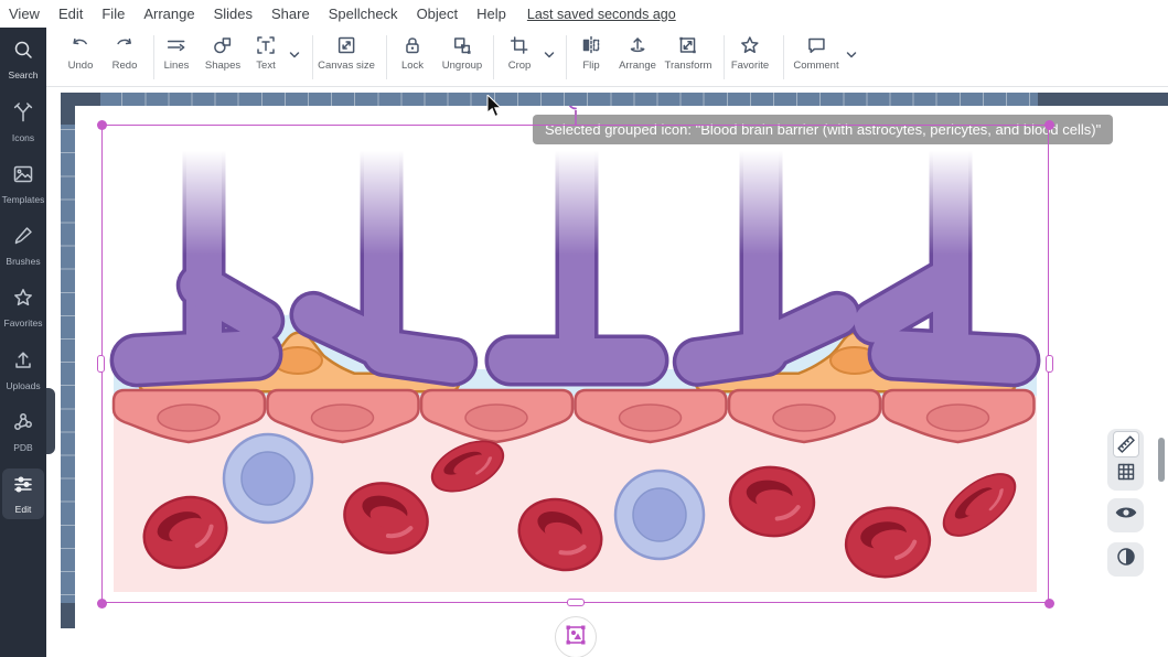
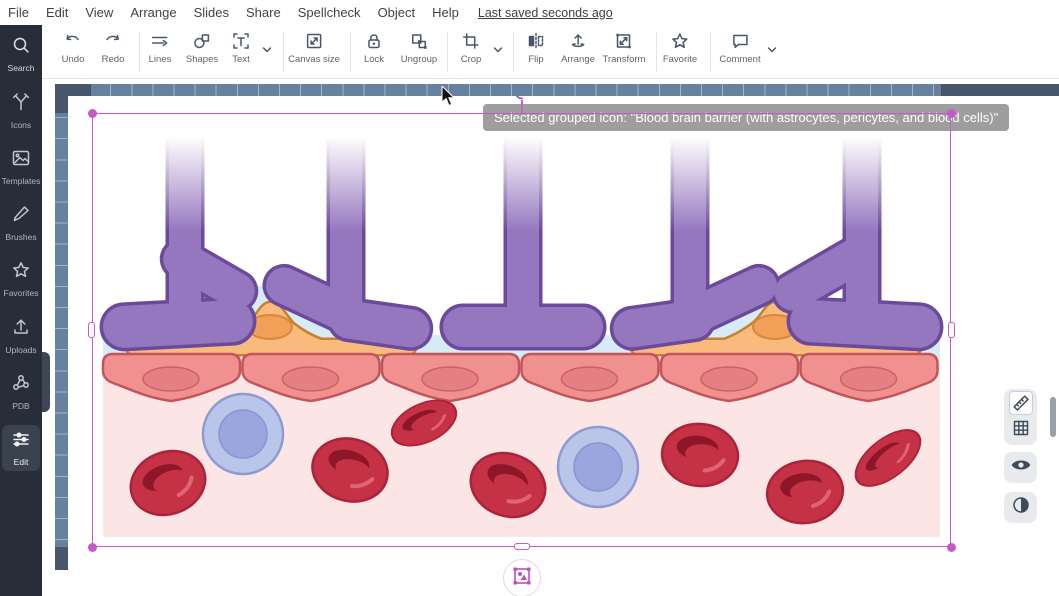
- View
+ File
  Edit
- File
+ View
  Arrange
  Slides
  Share
  Spellcheck
  Object
  Help
  Last saved seconds ago
  Undo
  Redo
  Lines
  Shapes
  Text
  Canvas size
  Lock
  Ungroup
  Crop
  Flip
  Arrange
  Transform
  Favorite
  Comment
  Search
  Icons
  Templates
  Brushes
  Favorites
  Uploads
  PDB
  Edit
  Selected grouped icon: "Blood brain barrier (with astrocytes, pericytes, and blod cells)"
